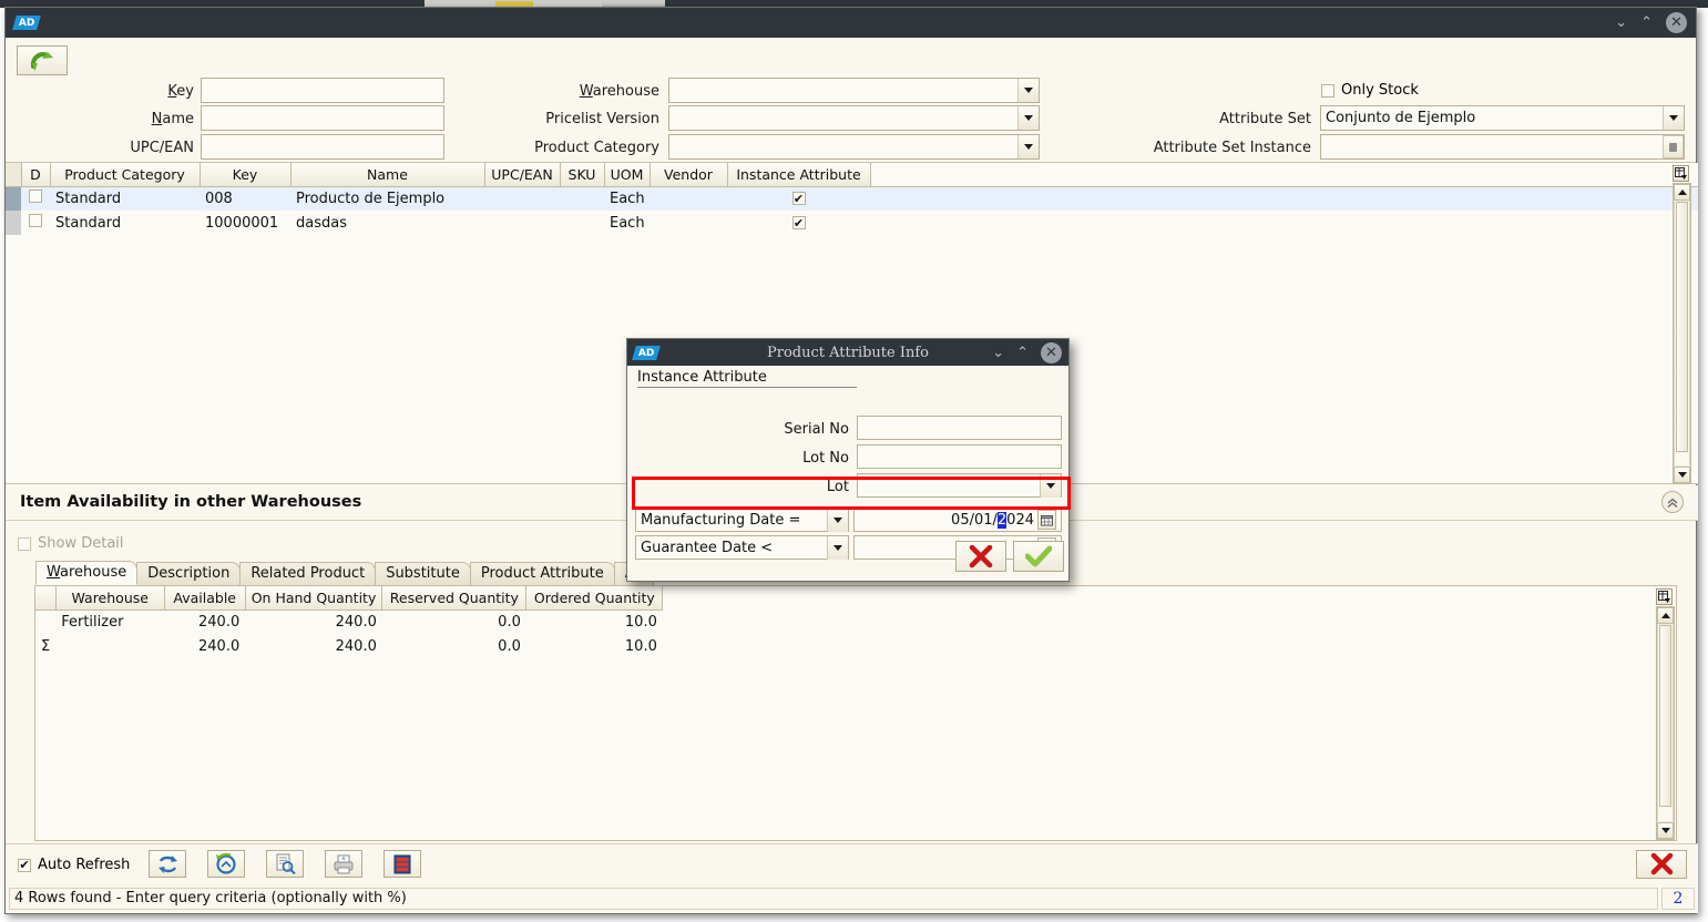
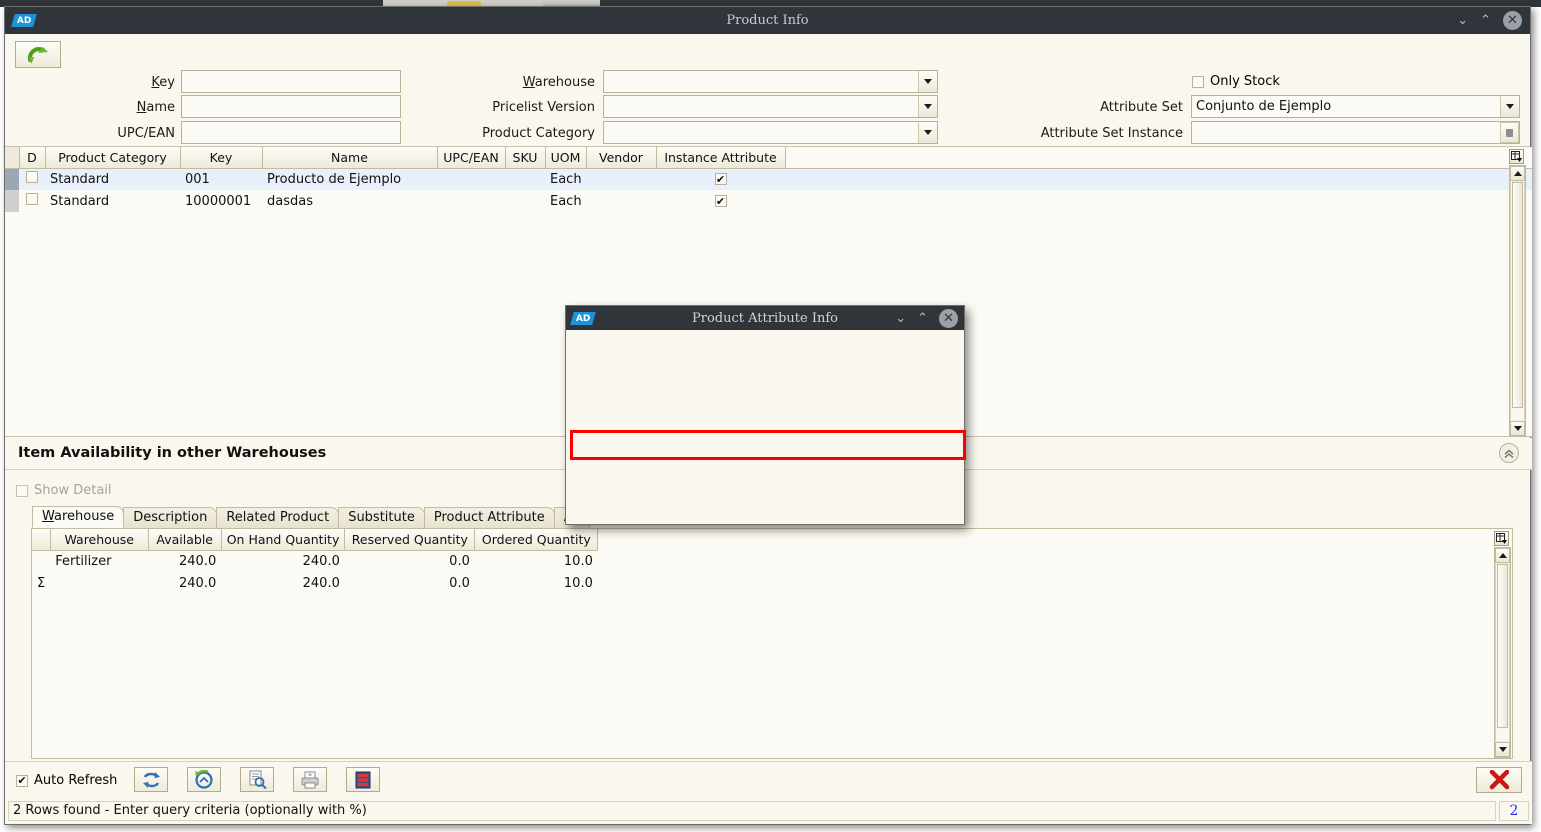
+ Product Info
  ⌄
  ⌃
  ✕
  Key
  Name
  UPC/EAN
  Warehouse
  Pricelist Version
  Product Category
  Only Stock
  Attribute Set
  Conjunto de Ejemplo
  Attribute Set Instance
  	D	Product Category	Key	Name	UPC/EAN	SKU	UOM	Vendor	Instance Attribute
- 		Standard	008	Producto de Ejemplo			Each		✔
+ 		Standard	001	Producto de Ejemplo			Each		✔
  		Standard	10000001	dasdas			Each		✔
  Item Availability in other Warehouses
  Show Detail
  Warehouse
  Description
  Related Product
  Substitute
  Product Attribute
  	Warehouse	Available	On Hand Quantity	Reserved Quantity	Ordered Quantity
  	Fertilizer	240.0	240.0	0.0	10.0
  Σ		240.0	240.0	0.0	10.0
  ✔
  Auto Refresh
- 4 Rows found - Enter query criteria (optionally with %)
+ 2 Rows found - Enter query criteria (optionally with %)
  2
  Product Attribute Info
  ⌄
  ⌃
  ✕
- Instance Attribute
- Serial No
- Lot No
- Lot
- Manufacturing Date =
- 05/01/2024
- Guarantee Date <
